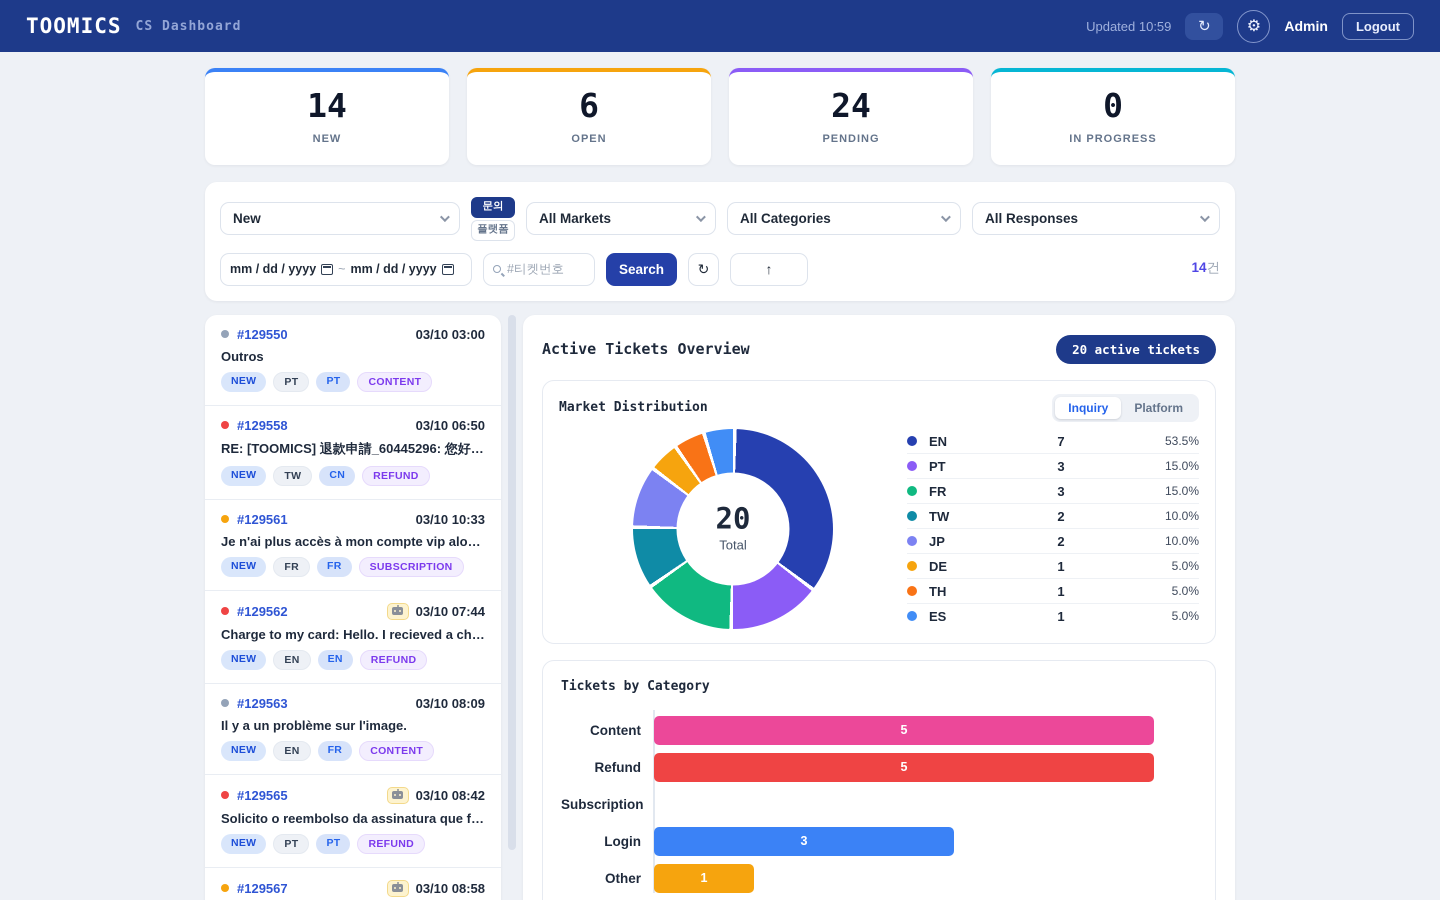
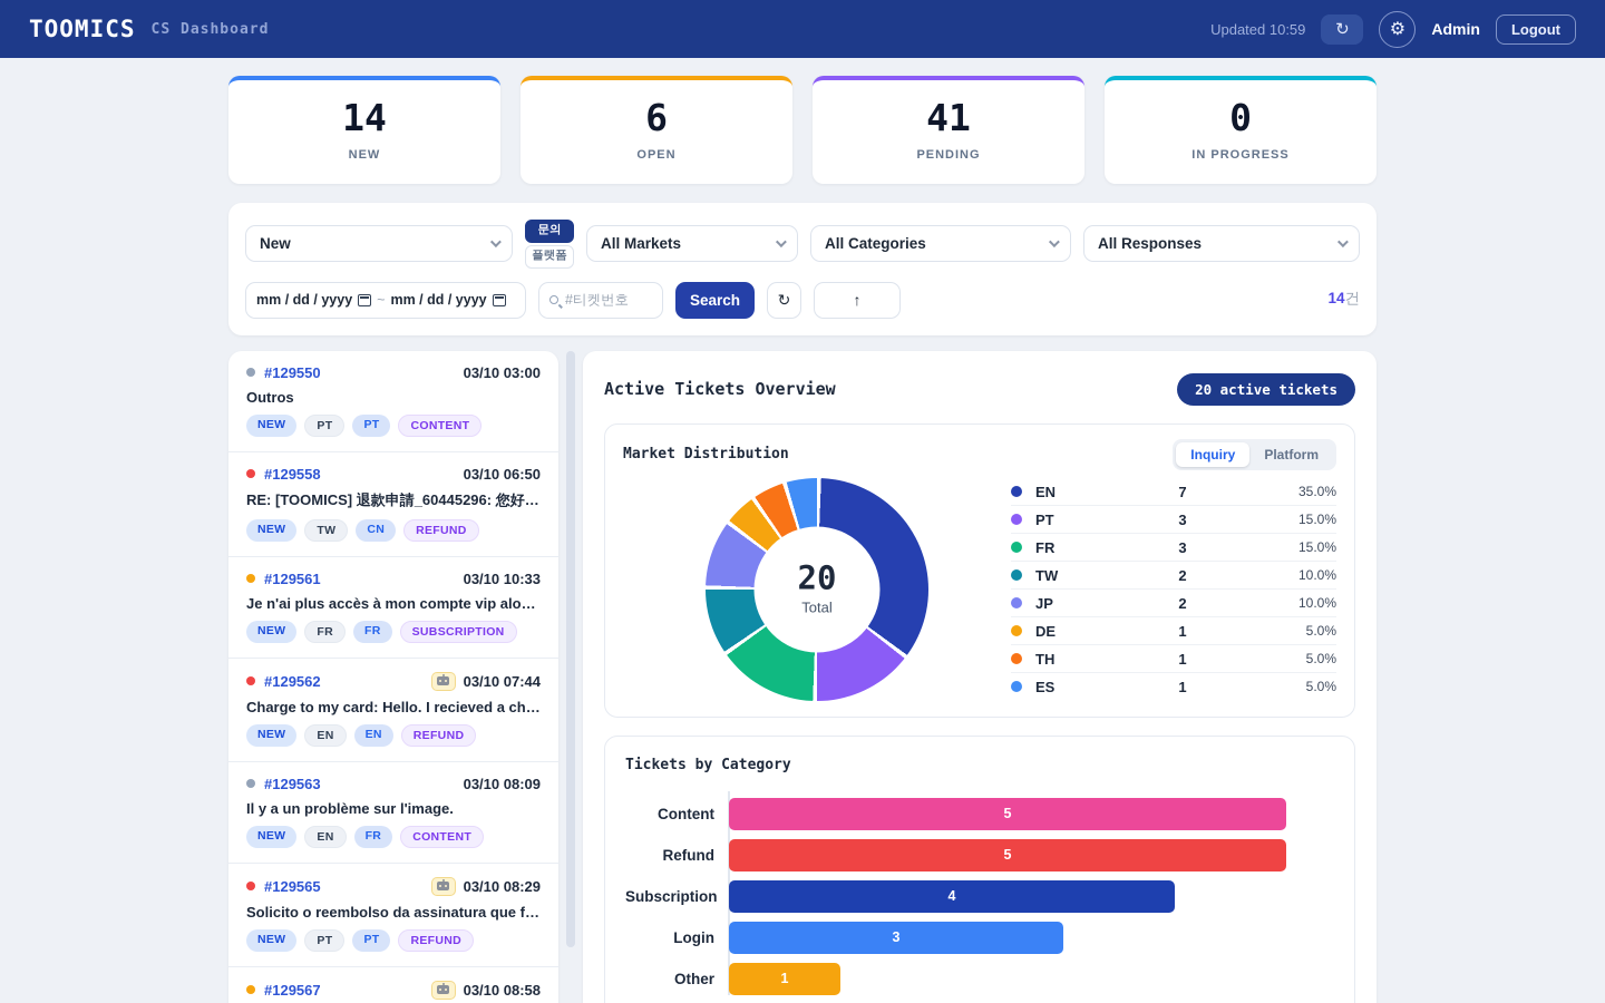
  TOOMICS
  CS Dashboard
  Updated 10:59
  ↻
  ⚙
  Admin
  Logout
  14
  NEW
  6
  OPEN
- 24
+ 41
  PENDING
  0
  IN PROGRESS
  New
  문의
  플랫폼
  All Markets
  All Categories
  All Responses
  mm / dd / yyyy
  ~
  mm / dd / yyyy
  #티켓번호
  Search
  ↻
  ↑
  14건
  #129550
  03/10 03:00
  Outros
  NEW
  PT
  PT
  CONTENT
  #129558
  03/10 06:50
  RE: [TOOMICS] 退款申請_60445296: 您好 以
  NEW
  TW
  CN
  REFUND
  #129561
  03/10 10:33
  Je n'ai plus accès à mon compte vip alors
  NEW
  FR
  FR
  SUBSCRIPTION
  #129562
  03/10 07:44
  Charge to my card: Hello. I recieved a char
  NEW
  EN
  EN
  REFUND
  #129563
  03/10 08:09
  Il y a un problème sur l'image.
  NEW
  EN
  FR
  CONTENT
  #129565
- 03/10 08:42
+ 03/10 08:29
  Solicito o reembolso da assinatura que fiz
  NEW
  PT
  PT
  REFUND
  #129567
  03/10 08:58
  Active Tickets Overview
  20 active tickets
  Market Distribution
  Inquiry
  Platform
  20
  Total
  EN
  7
- 53.5%
+ 35.0%
  PT
  3
  15.0%
  FR
  3
  15.0%
  TW
  2
  10.0%
  JP
  2
  10.0%
  DE
  1
  5.0%
  TH
  1
  5.0%
  ES
  1
  5.0%
  Tickets by Category
  Content
  5
  Refund
  5
  Subscription
+ 4
  Login
  3
  Other
  1
